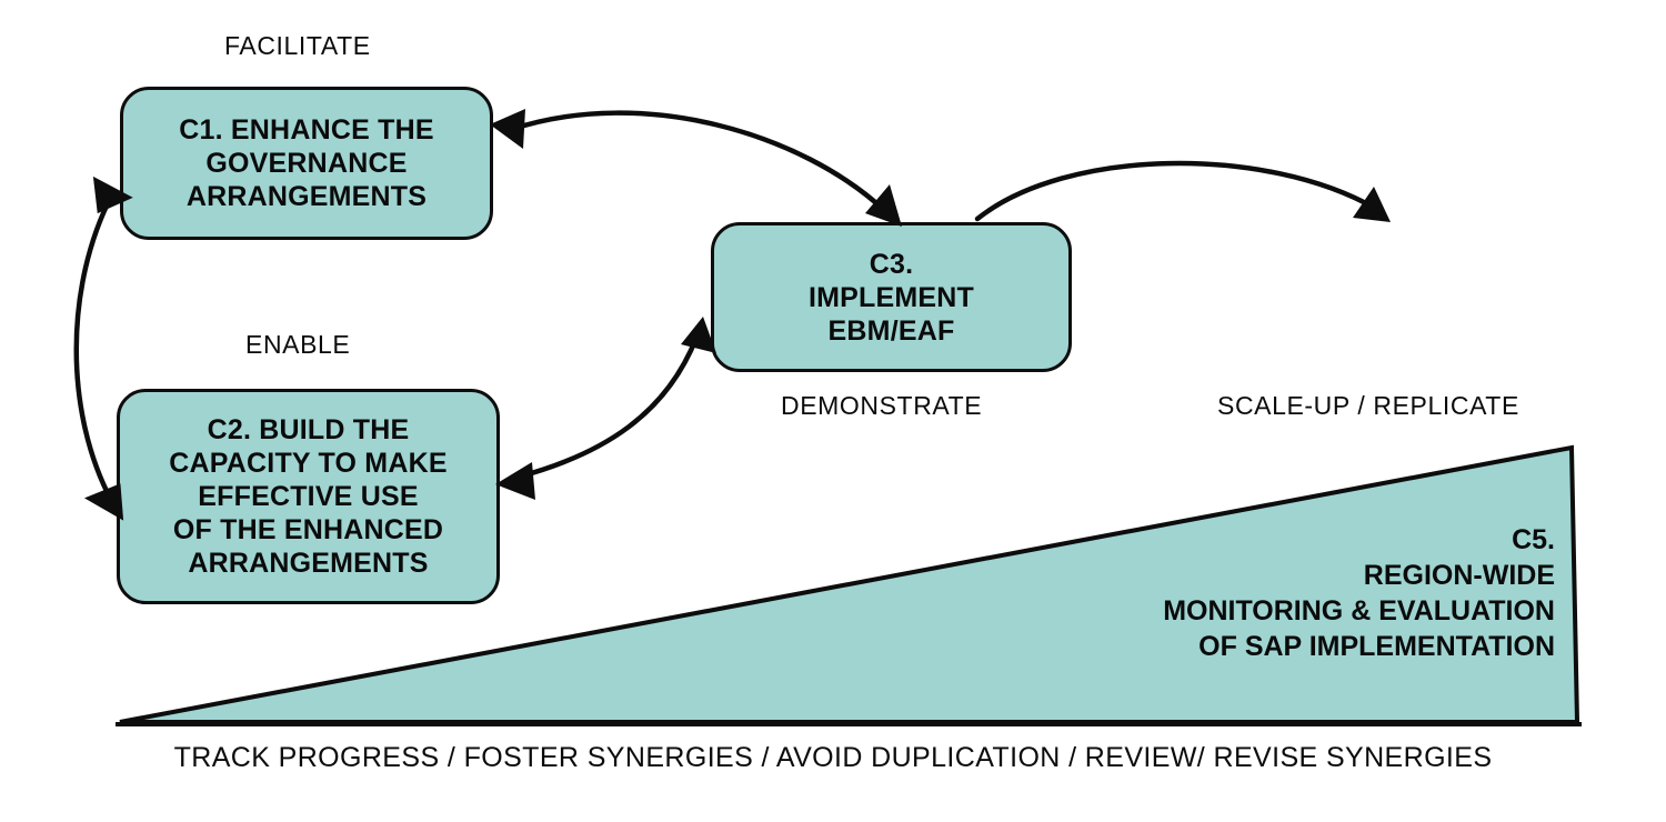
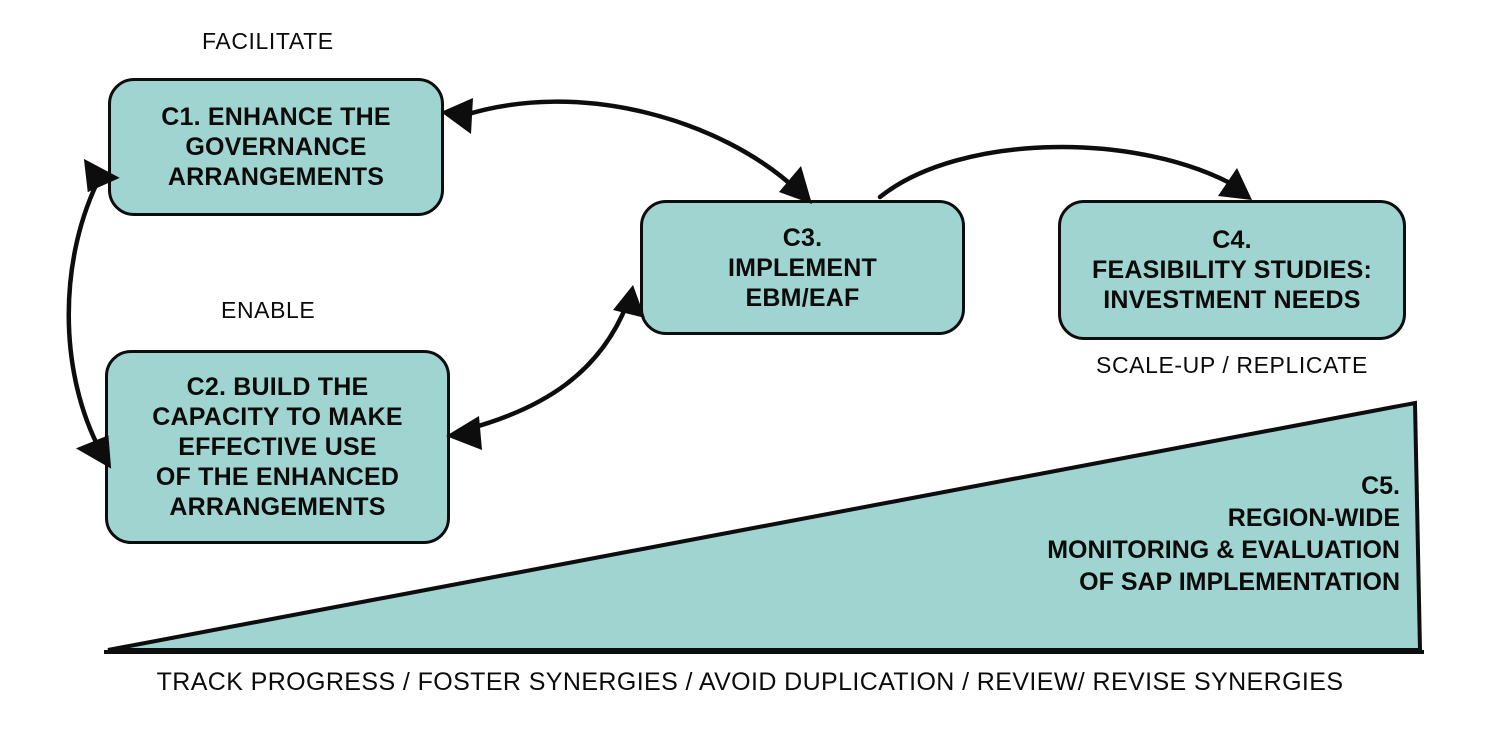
  C1. ENHANCE THE
  GOVERNANCE
  ARRANGEMENTS
  C2. BUILD THE
  CAPACITY TO MAKE
  EFFECTIVE USE
  OF THE ENHANCED
  ARRANGEMENTS
  C3.
  IMPLEMENT
  EBM/EAF
+ C4.
+ FEASIBILITY STUDIES:
+ INVESTMENT NEEDS
  C5.
  REGION-WIDE
  MONITORING & EVALUATION
  OF SAP IMPLEMENTATION
  FACILITATE
  ENABLE
- DEMONSTRATE
  SCALE-UP / REPLICATE
  TRACK PROGRESS / FOSTER SYNERGIES / AVOID DUPLICATION / REVIEW/ REVISE SYNERGIES
